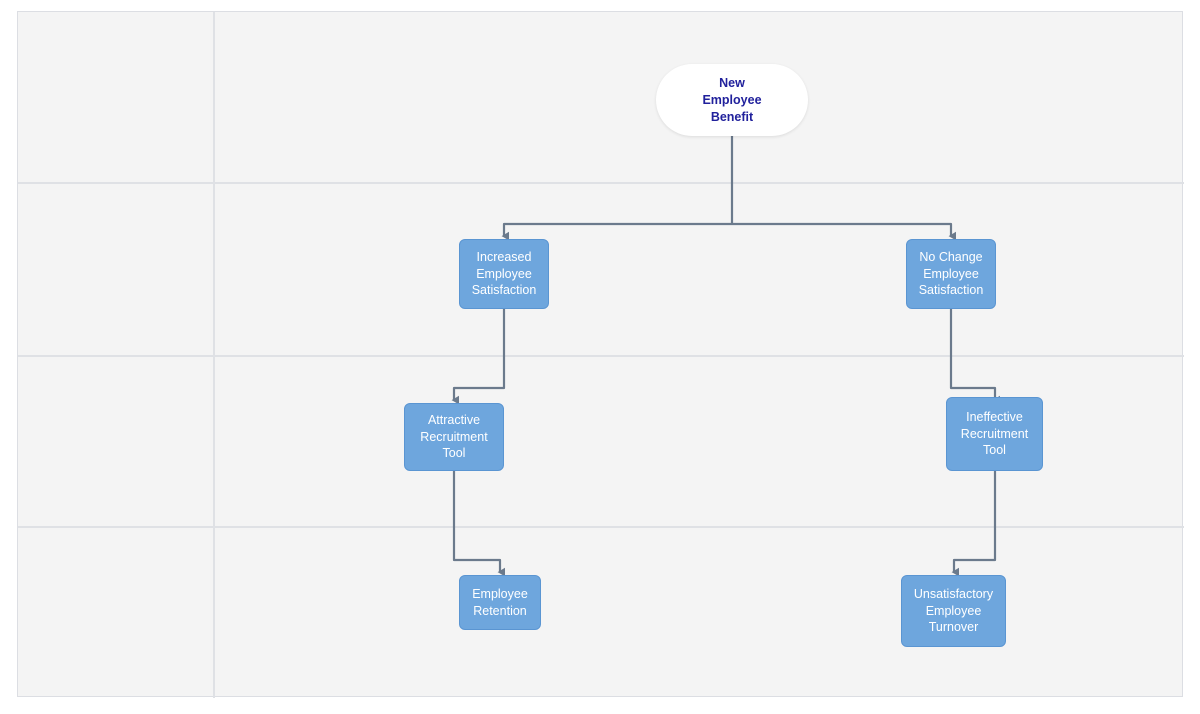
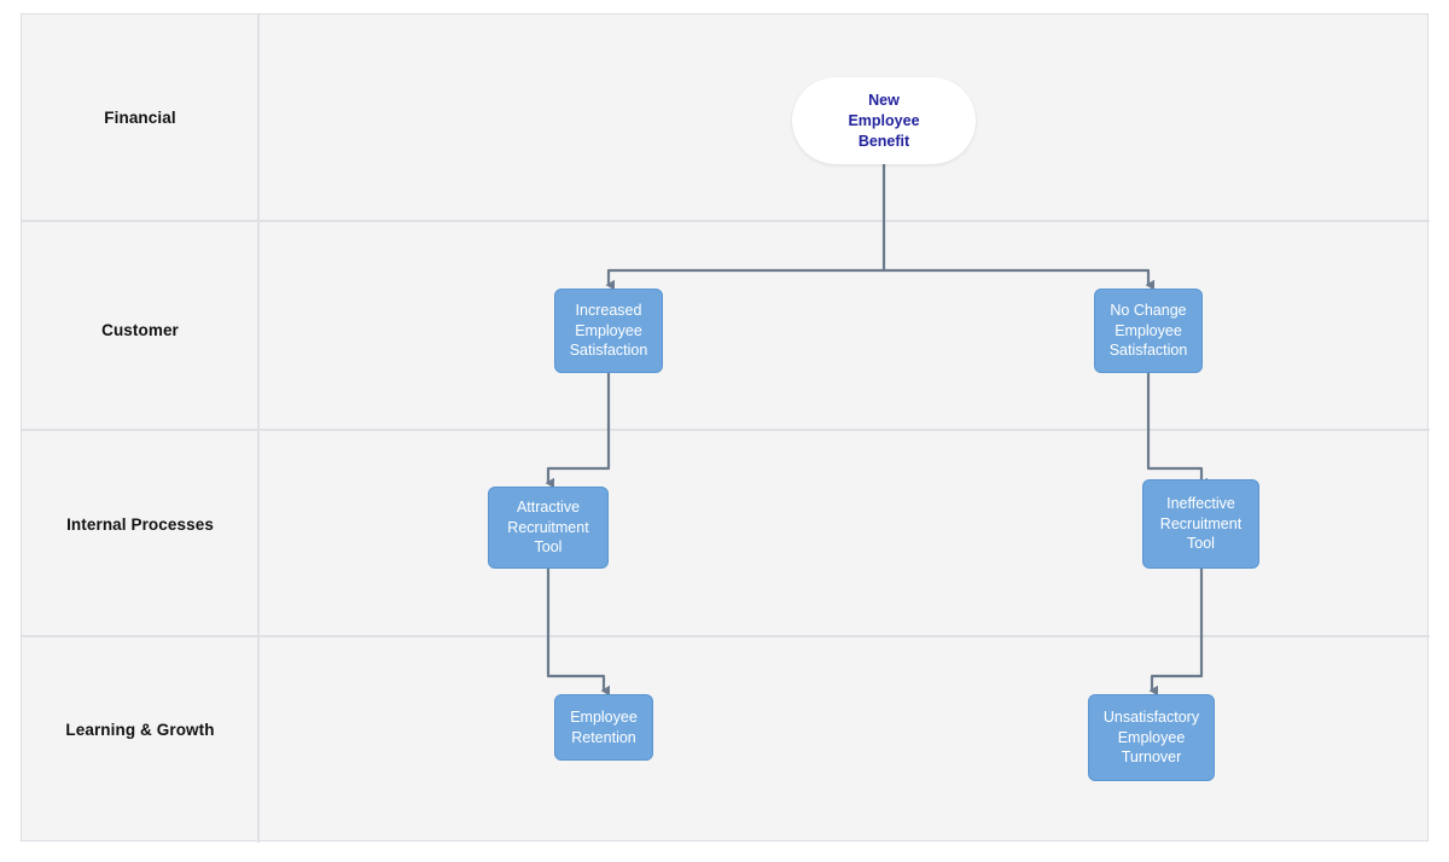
+ Financial
+ Customer
+ Internal Processes
+ Learning & Growth
  New
  Employee
  Benefit
  Increased
  Employee
  Satisfaction
  No Change
  Employee
  Satisfaction
  Attractive
  Recruitment
  Tool
  Ineffective
  Recruitment
  Tool
  Employee
  Retention
  Unsatisfactory
  Employee
  Turnover
